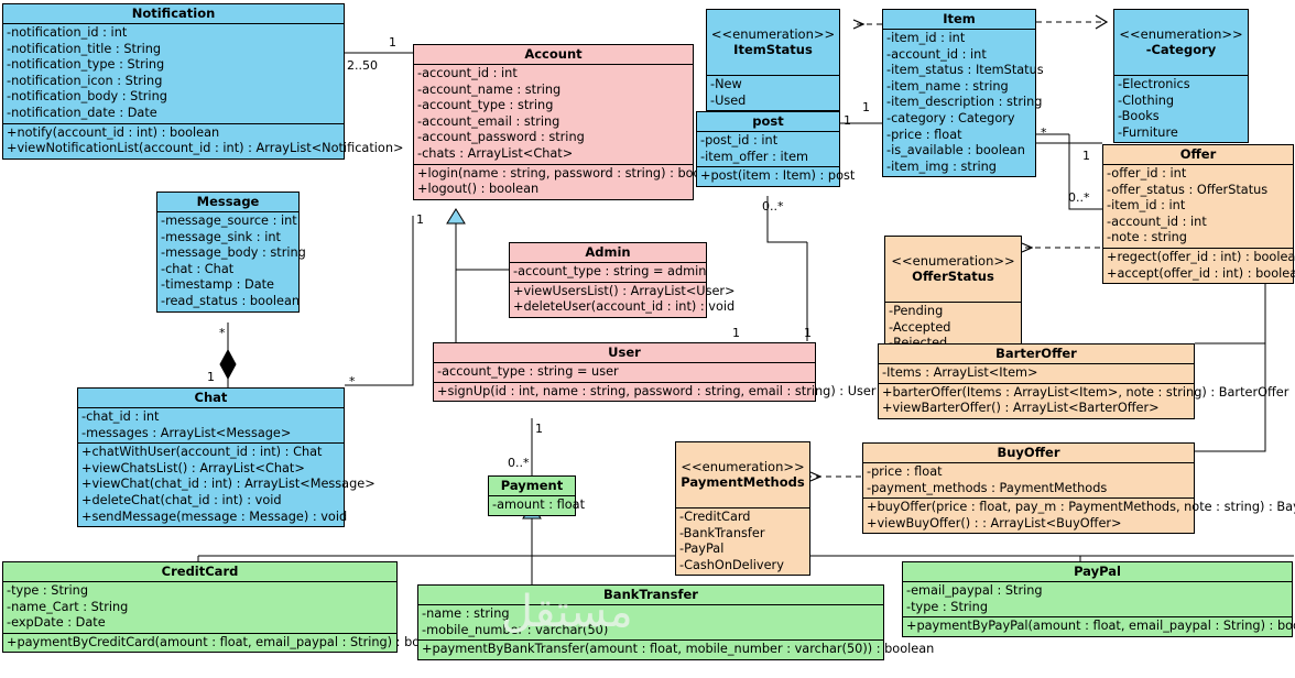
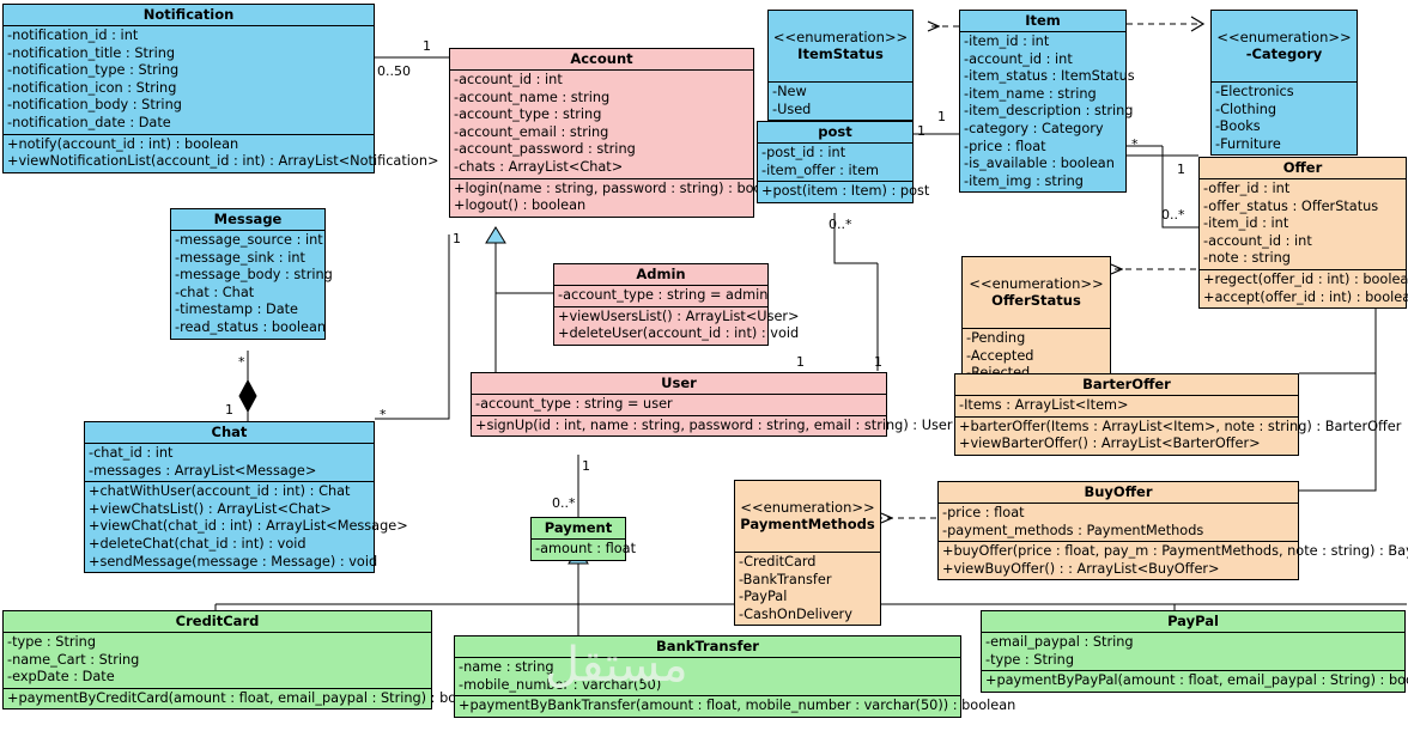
  Notification
  -notification_id : int
  -notification_title : String
  -notification_type : String
  -notification_icon : String
  -notification_body : String
  -notification_date : Date
  +notify(account_id : int) : boolean
  +viewNotificationList(account_id : int) : ArrayList<Notification>
  Account
  -account_id : int
  -account_name : string
  -account_type : string
  -account_email : string
  -account_password : string
  -chats : ArrayList<Chat>
  +login(name : string, password : string) : bo
  +logout() : boolean
  <<enumeration>>
  ItemStatus
  -New
  -Used
  Item
  -item_id : int
  -account_id : int
  -item_status : ItemStatus
  -item_name : string
  -item_description : string
  -category : Category
  -price : float
  -is_available : boolean
  -item_img : string
  <<enumeration>>
  -Category
  -Electronics
  -Clothing
  -Books
  -Furniture
  post
  -post_id : int
  -item_offer : item
  +post(item : Item) : post
  Offer
  -offer_id : int
  -offer_status : OfferStatus
  -item_id : int
  -account_id : int
  -note : string
  +regect(offer_id : int) : boolea
  +accept(offer_id : int) : boolea
  Message
  -message_source : int
  -message_sink : int
  -message_body : string
  -chat : Chat
  -timestamp : Date
  -read_status : boolean
  Chat
  -chat_id : int
  -messages : ArrayList<Message>
  +chatWithUser(account_id : int) : Chat
  +viewChatsList() : ArrayList<Chat>
  +viewChat(chat_id : int) : ArrayList<Message>
  +deleteChat(chat_id : int) : void
  +sendMessage(message : Message) : void
  Admin
  -account_type : string = admin
  +viewUsersList() : ArrayList<User>
  +deleteUser(account_id : int) : void
  User
  -account_type : string = user
  +signUp(id : int, name : string, password : string, email : string) : User
  <<enumeration>>
  OfferStatus
  -Pending
  -Accepted
  BarterOffer
  -Items : ArrayList<Item>
  +barterOffer(Items : ArrayList<Item>, note : string) : BarterOffer
  +viewBarterOffer() : ArrayList<BarterOffer>
  <<enumeration>>
  PaymentMethods
  -CreditCard
  -BankTransfer
  -PayPal
  -CashOnDelivery
  BuyOffer
  -price : float
  -payment_methods : PaymentMethods
  +buyOffer(price : float, pay_m : PaymentMethods, note : string) : Ba
  +viewBuyOffer() : : ArrayList<BuyOffer>
  Payment
  -amount : float
  CreditCard
  -type : String
  -name_Cart : String
  -expDate : Date
  +paymentByCreditCard(amount : float, email_paypal : String) : bo
  BankTransfer
  -name : string
  -mobile_number : varchar(50)
  +paymentByBankTransfer(amount : float, mobile_number : varchar(50)) : boolean
  PayPal
  -email_paypal : String
  -type : String
  +paymentByPayPal(amount : float, email_paypal : String) : bo
  1
- 2..50
+ 0..50
  1
  *
  1
  *
  1
  1
  0..*
  *
  1
  0..*
  1
  1
  1
  0..*
  مستقل
